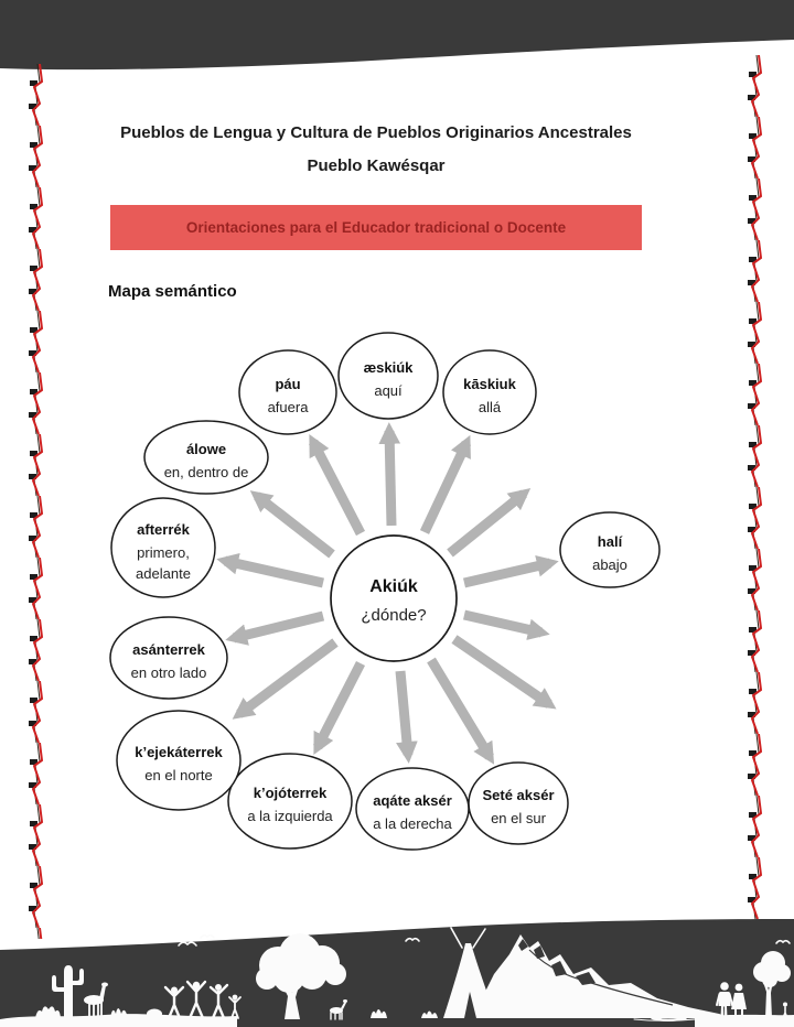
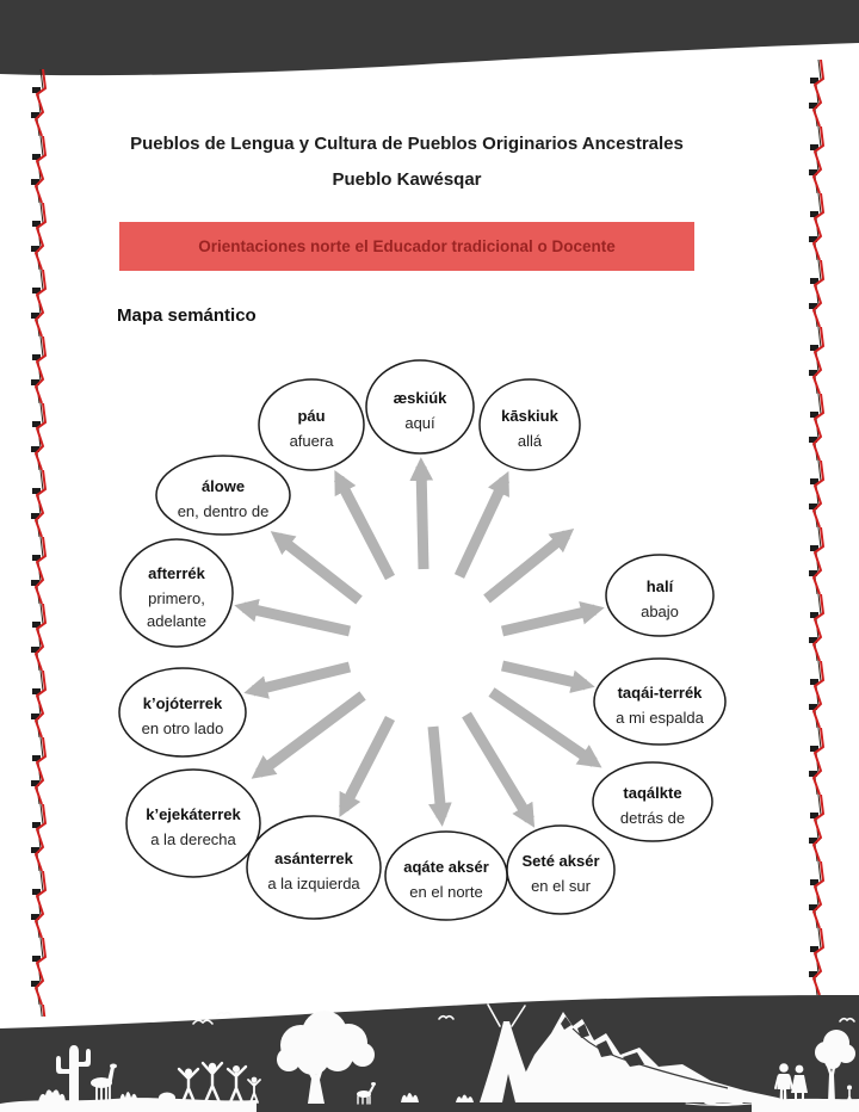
  Pueblos de Lengua y Cultura de Pueblos Originarios Ancestrales
  Pueblo Kawésqar
- Orientaciones para el Educador tradicional o Docente
+ Orientaciones norte el Educador tradicional o Docente
  Mapa semántico
- Akiúk
- ¿dónde?
  páu
  afuera
  æskiúk
  aquí
  kāskiuk
  allá
  halí
  abajo
+ taqái-terrék
+ a mi espalda
+ taqálkte
+ detrás de
  Seté aksér
  en el sur
  aqáte aksér
- a la derecha
+ en el norte
- k’ojóterrek
+ asánterrek
  a la izquierda
  k’ejekáterrek
- en el norte
+ a la derecha
- asánterrek
+ k’ojóterrek
  en otro lado
  afterrék
  primero,
  adelante
  álowe
  en, dentro de
